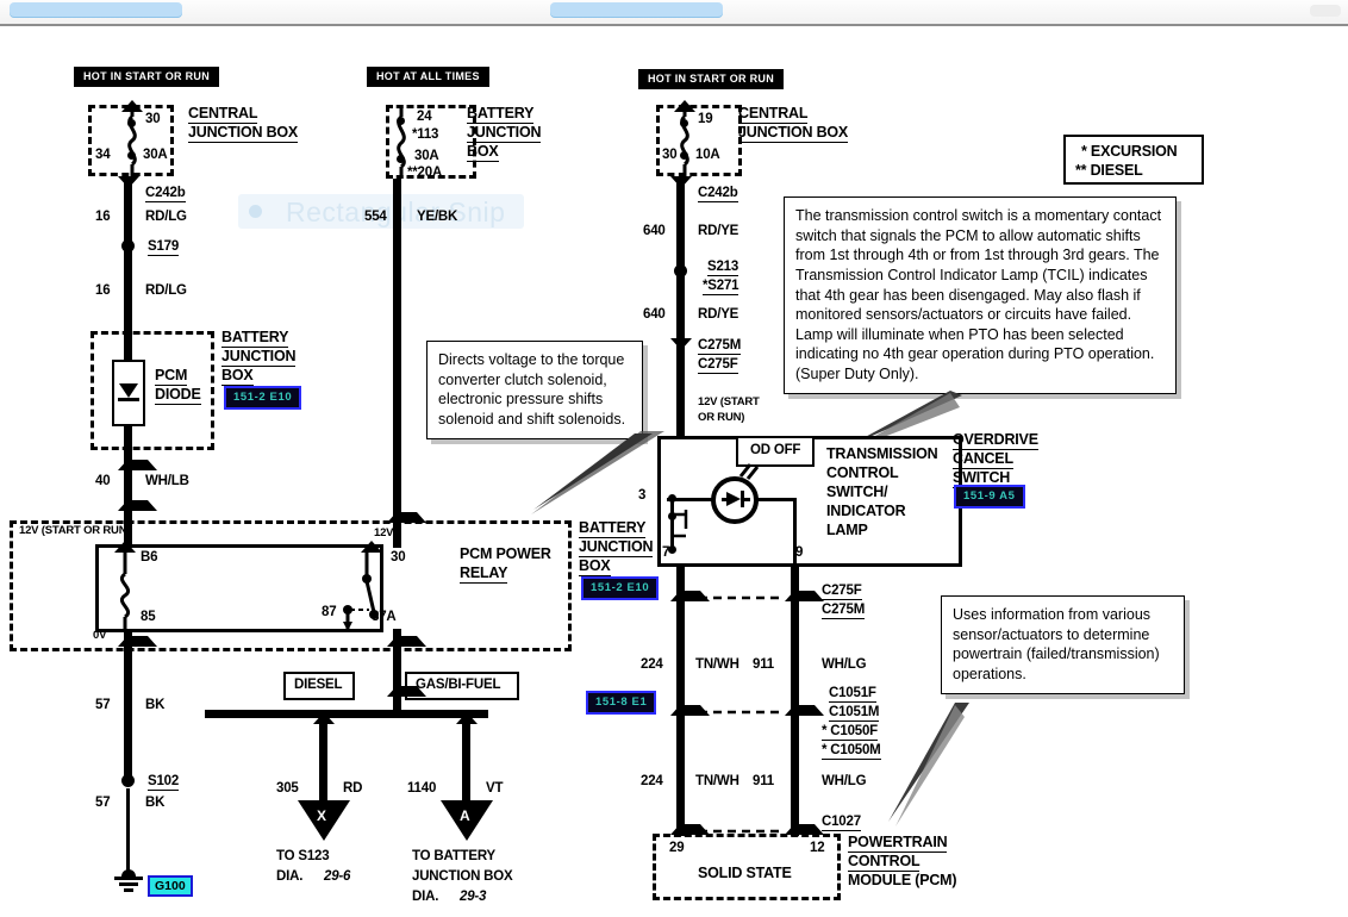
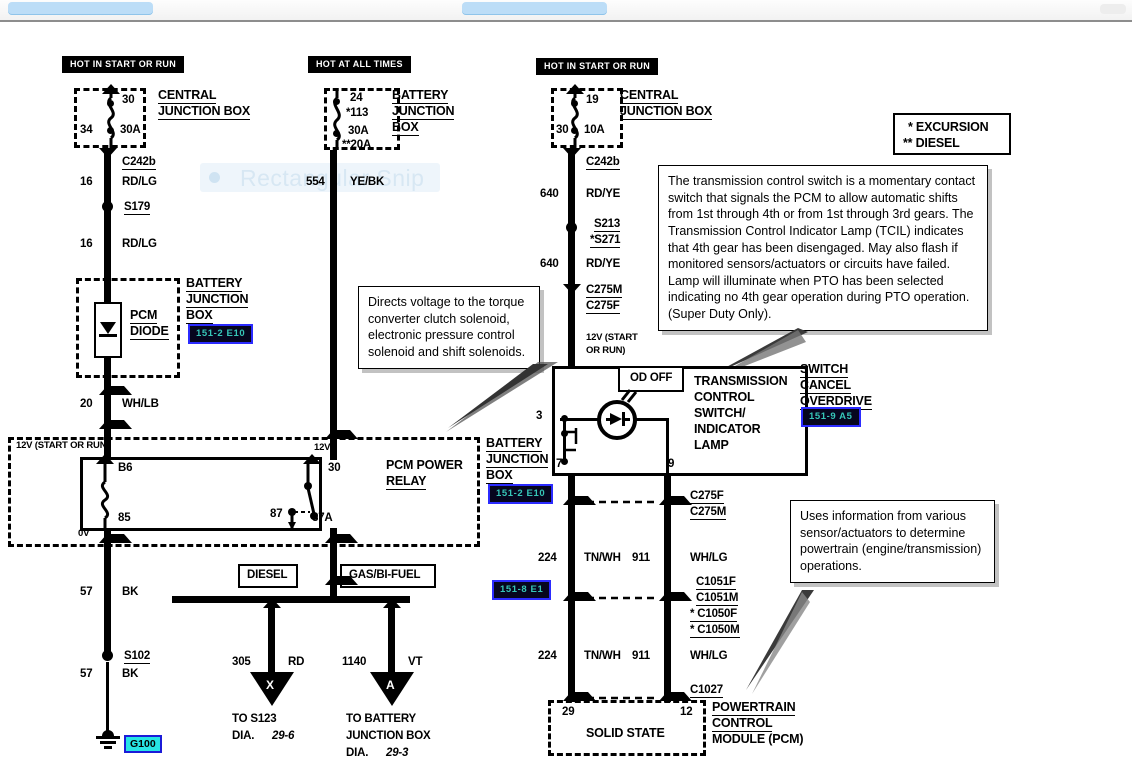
  Rectanglar Snip
  HOT IN START OR RUN
  30
  34
  30A
  CENTRAL
  JUNCTION BOX
  C242b
  16
  RD/LG
  S179
  16
  RD/LG
  PCM
  DIODE
  BATTERY
  JUNCTION
  BOX
  151-2 E10
- 40
+ 20
  WH/LB
  HOT AT ALL TIMES
  24
  *113
  30A
  **20A
  BATTERY
  JUNCTION
  BOX
  554
  YE/BK
- Directs voltage to the torque converter clutch solenoid, electronic pressure shifts solenoid and shift solenoids.
+ Directs voltage to the torque converter clutch solenoid, electronic pressure control solenoid and shift solenoids.
  HOT IN START OR RUN
  19
  30
  10A
  CENTRAL
  JUNCTION BOX
  C242b
  640
  RD/YE
  S213
  *S271
  640
  RD/YE
  C275M
  C275F
  12V (START
  OR RUN)
  * EXCURSION
  ** DIESEL
  The transmission control switch is a momentary contact switch that signals the PCM to allow automatic shifts from 1st through 4th or from 1st through 3rd gears. The Transmission Control Indicator Lamp (TCIL) indicates that 4th gear has been disengaged. May also flash if monitored sensors/actuators or circuits have failed. Lamp will illuminate when PTO has been selected indicating no 4th gear operation during PTO operation. (Super Duty Only).
  12V (START OR RU
  12V
  B6
  85
  30
  87
  87A
  0V
  PCM POWER
  RELAY
  BATTERY
  JUNCTION
  BOX
  151-2 E10
  57
  BK
  S102
  57
  BK
  G100
  DIESEL
  GAS/BI-FUEL
  305
  RD
  X
  TO S123
  DIA.
  29-6
  1140
  VT
  A
  TO BATTERY
  JUNCTION BOX
  DIA.
  29-3
  OD OFF
  3
  7
  9
  TRANSMISSION
  CONTROL
  SWITCH/
  INDICATOR
  LAMP
- OVERDRIVE
+ SWITCH
  CANCEL
- SWITCH
+ OVERDRIVE
  151-9 A5
  C275F
  C275M
  224
  TN/WH
  911
  WH/LG
  151-8 E1
  C1051F
  C1051M
  * C1050F
  * C1050M
  224
  TN/WH
  911
  WH/LG
  C1027
  29
  12
  SOLID STATE
  POWERTRAIN
  CONTROL
  MODULE (PCM)
- Uses information from various sensor/actuators to determine powertrain (failed/transmission) operations.
+ Uses information from various sensor/actuators to determine powertrain (engine/transmission) operations.
